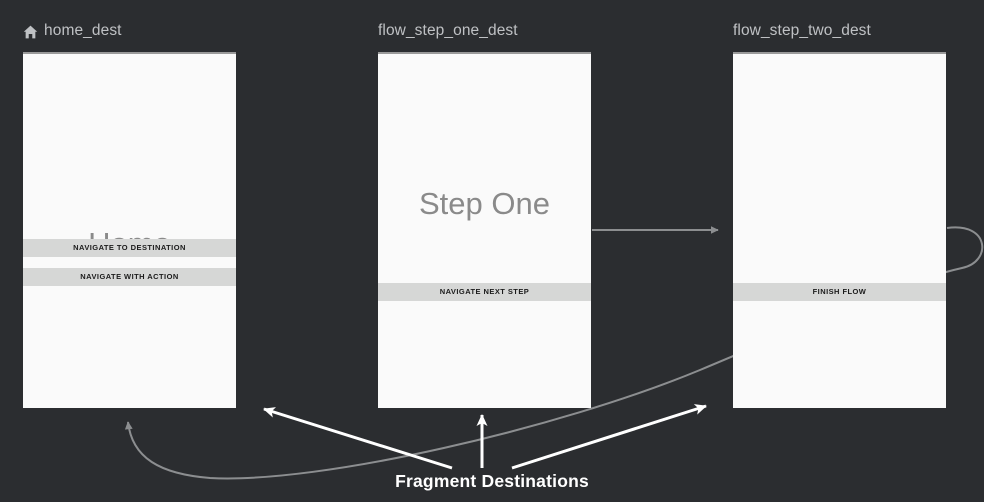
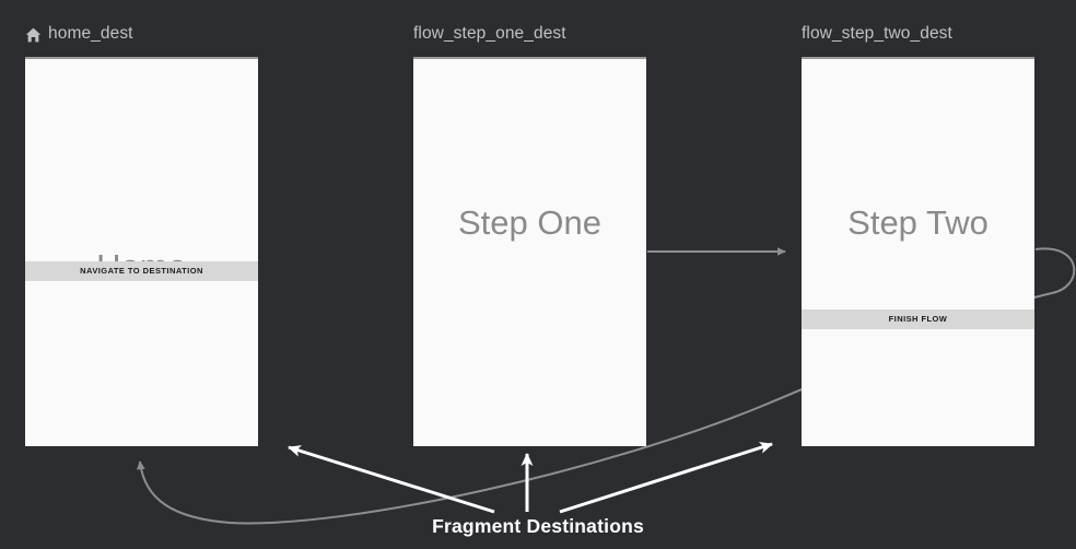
  home_dest
  NAVIGATE TO DESTINATION
- NAVIGATE WITH ACTION
  flow_step_one_dest
  Step One
- NAVIGATE NEXT STEP
  flow_step_two_dest
+ Step Two
  FINISH FLOW
  Fragment Destinations
